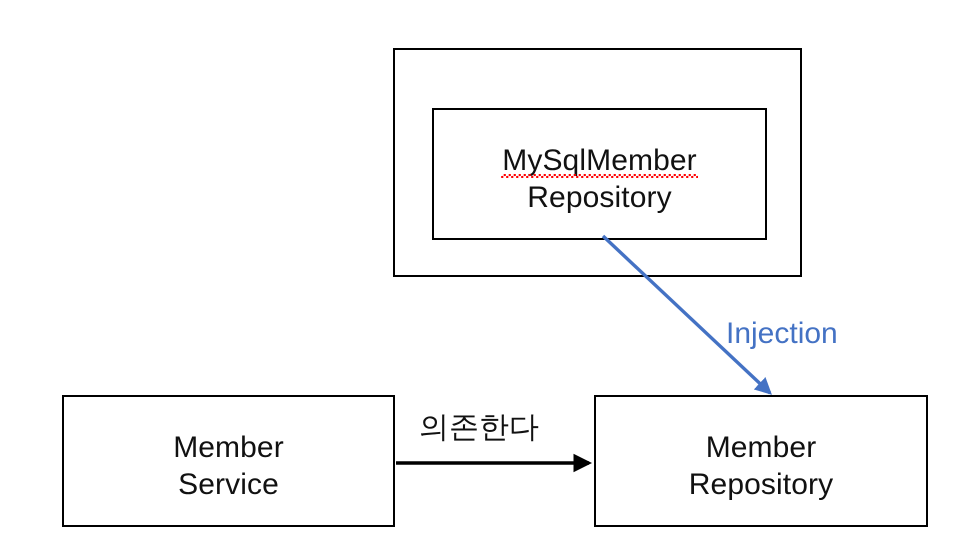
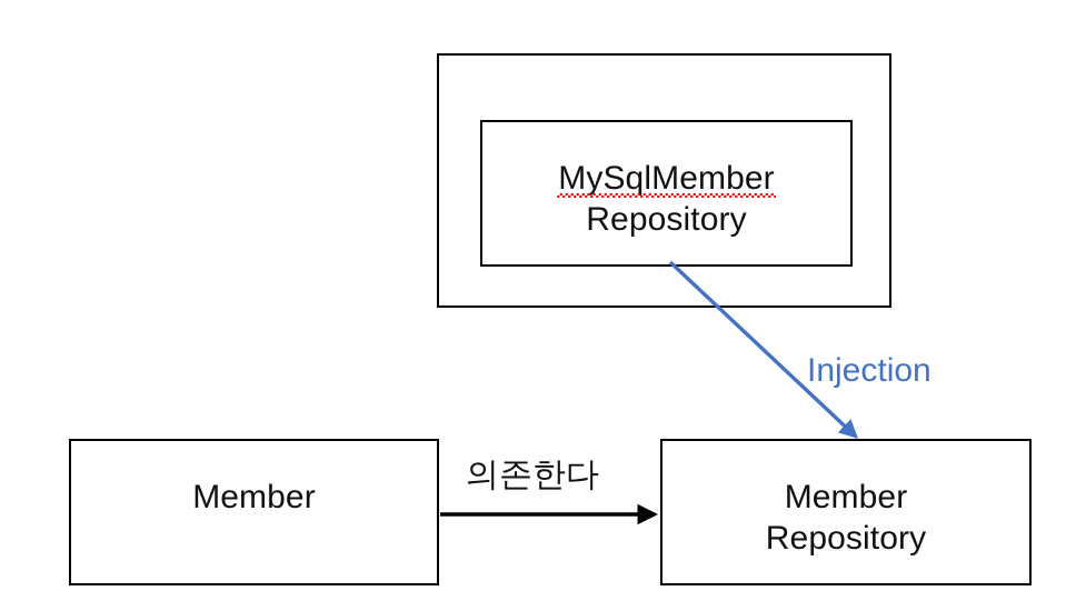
  MySqlMember
  Repository
  Member
- Service
  Member
  Repository
  Injection
  의존한다
